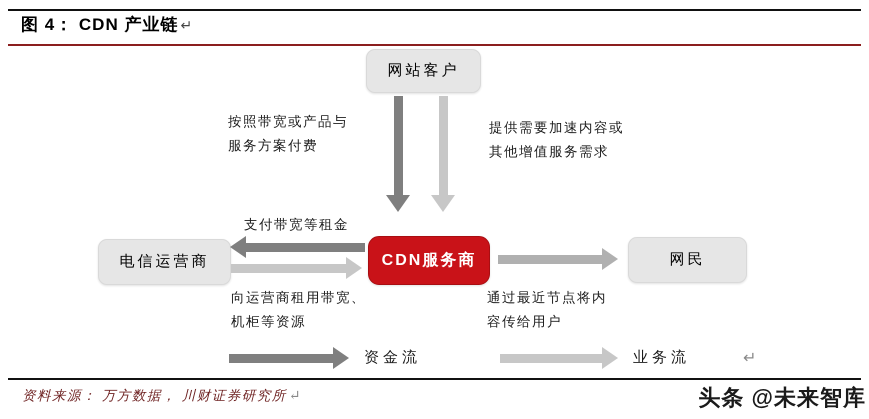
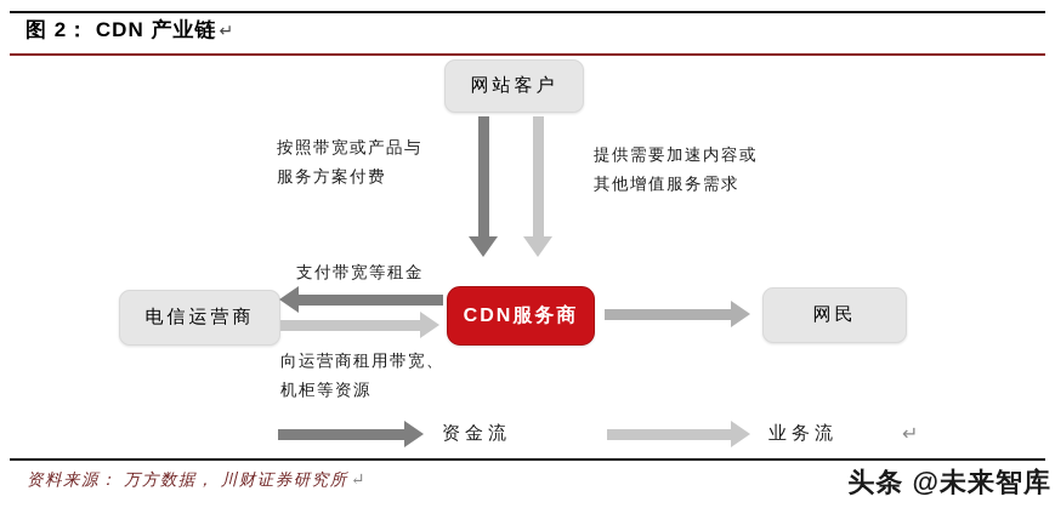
- 图 4： CDN 产业链 ↵
+ 图 2： CDN 产业链 ↵
  网站客户
  按照带宽或产品与
  服务方案付费
  提供需要加速内容或
  其他增值服务需求
  电信运营商
  CDN服务商
  网民
  支付带宽等租金
  向运营商租用带宽、
  机柜等资源
- 通过最近节点将内
- 容传给用户
  资金流
  业务流
  ↵
  资料来源： 万方数据， 川财证券研究所 ↵
  头条 @未来智库
